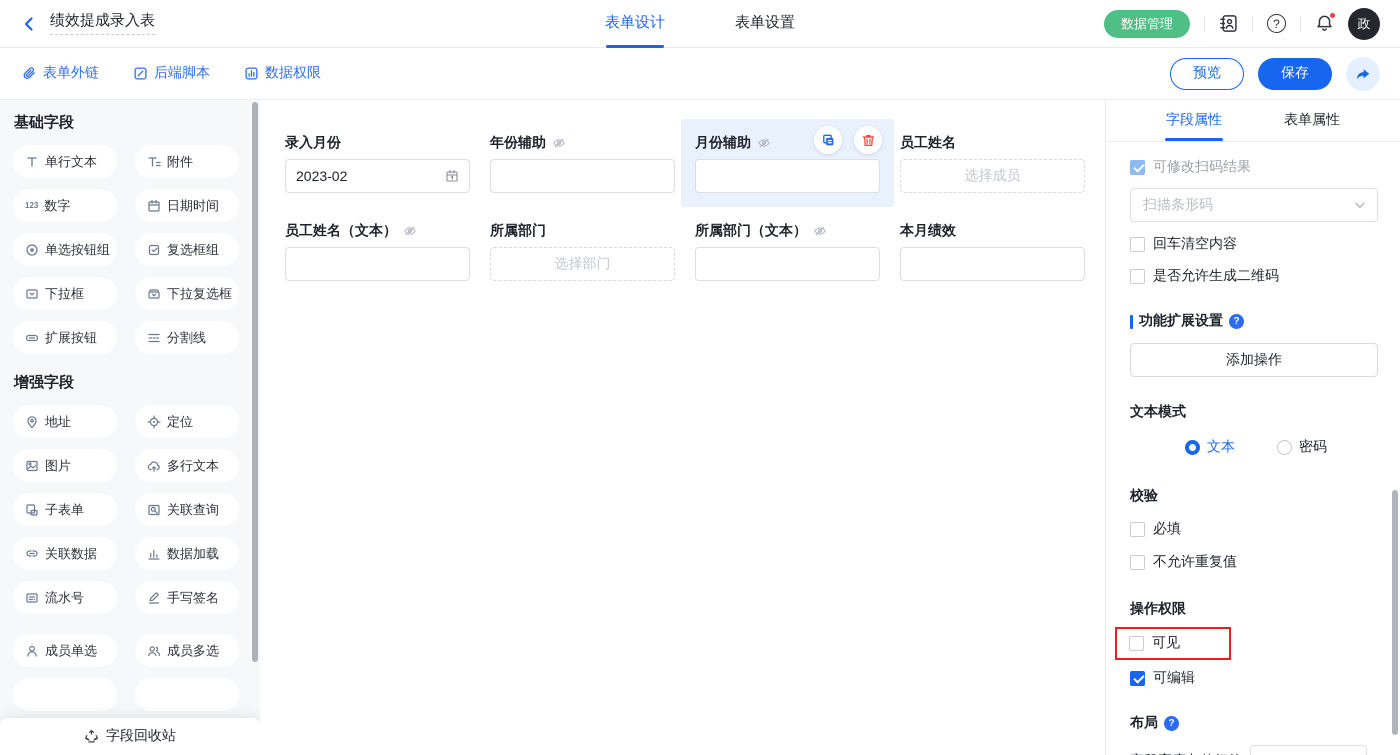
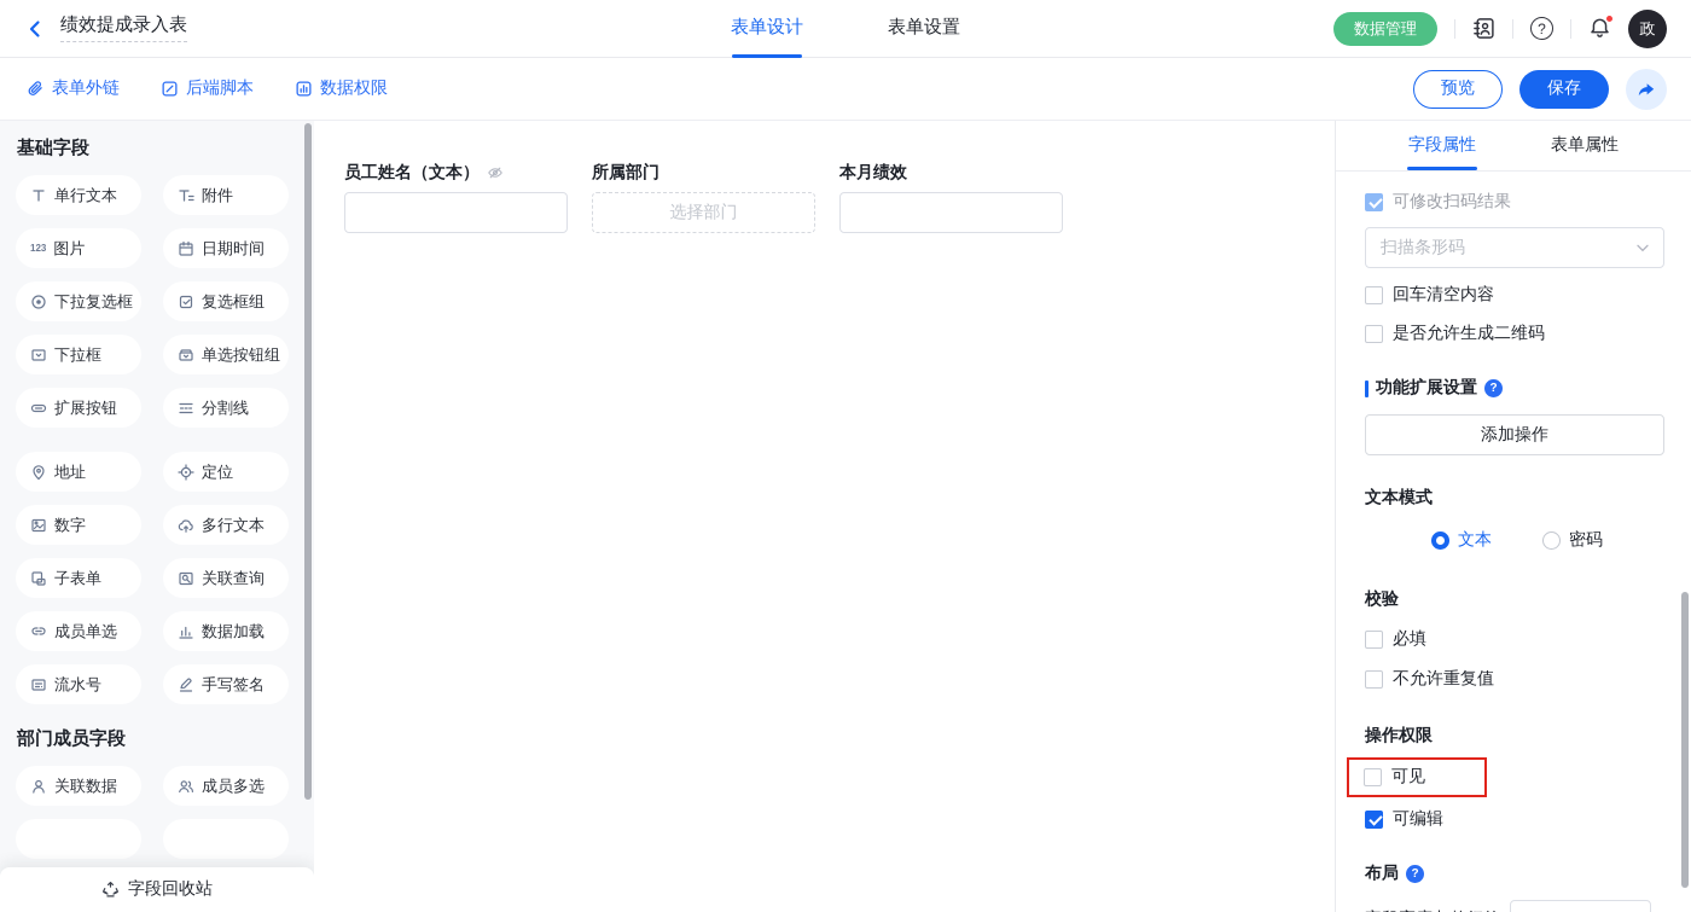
  绩效提成录入表
  表单设计
  表单设置
  数据管理
  ?
  政
  表单外链
  后端脚本
  数据权限
  预览
  保存
  基础字段
  单行文本
  附件
  123
- 数字
+ 图片
  日期时间
- 单选按钮组
+ 下拉复选框
  复选框组
  下拉框
- 下拉复选框
+ 单选按钮组
  扩展按钮
  分割线
- 增强字段
  地址
  定位
- 图片
+ 数字
  多行文本
  子表单
  关联查询
- 关联数据
+ 成员单选
  数据加载
  流水号
  手写签名
+ 部门成员字段
- 成员单选
+ 关联数据
  成员多选
  字段回收站
- 录入月份
- 2023-02
- 年份辅助
- 月份辅助
- 员工姓名
- 选择成员
  员工姓名（文本）
  所属部门
  选择部门
- 所属部门（文本）
  本月绩效
  字段属性
  表单属性
  可修改扫码结果
  扫描条形码
  回车清空内容
  是否允许生成二维码
  功能扩展设置
  ?
  添加操作
  文本模式
  文本
  密码
  校验
  必填
  不允许重复值
  操作权限
  可见
  可编辑
  布局
  ?
